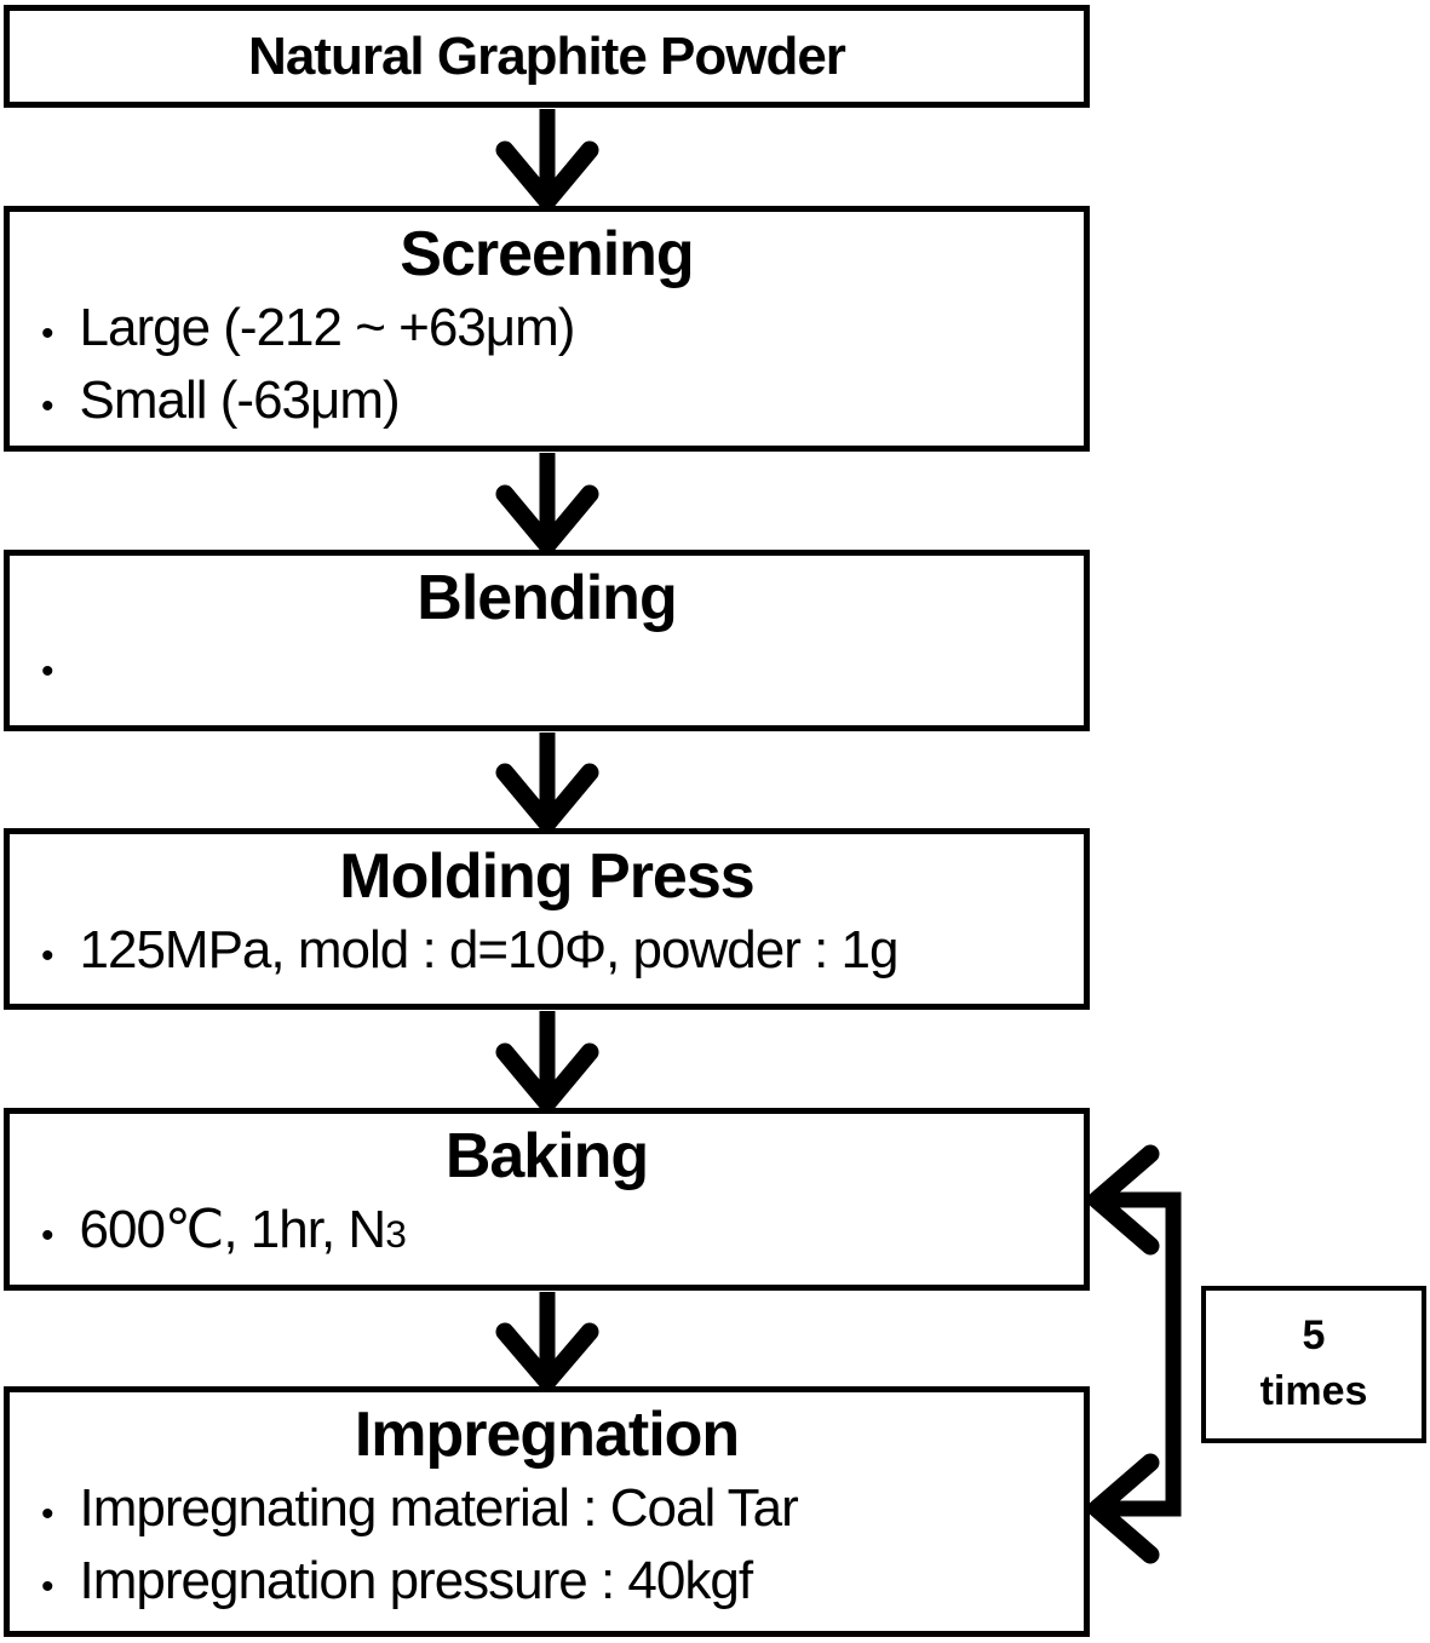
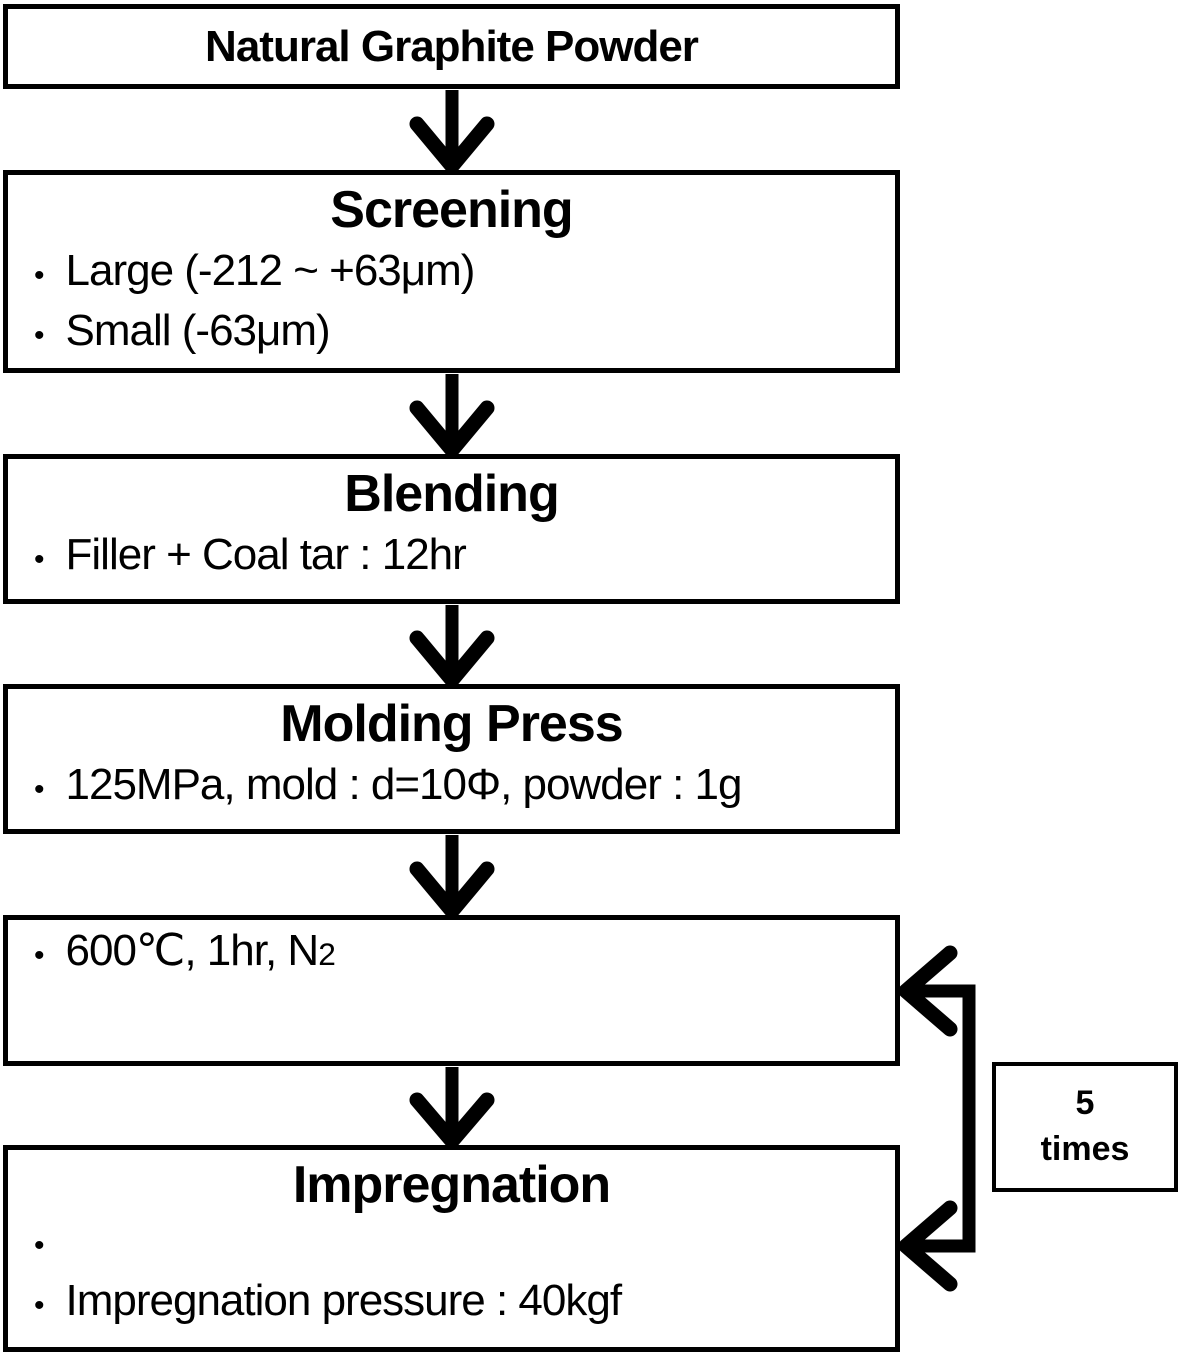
  Natural Graphite Powder
  Screening
  •
  Large (-212 ~ +63μm)
  •
  Small (-63μm)
  Blending
  •
+ Filler + Coal tar : 12hr
  Molding Press
  •
  125MPa, mold : d=10Φ, powder : 1g
- Baking
  •
- 600℃, 1hr, N3
+ 600℃, 1hr, N2
  Impregnation
  •
- Impregnating material : Coal Tar
  •
  Impregnation pressure : 40kgf
  5
  times
